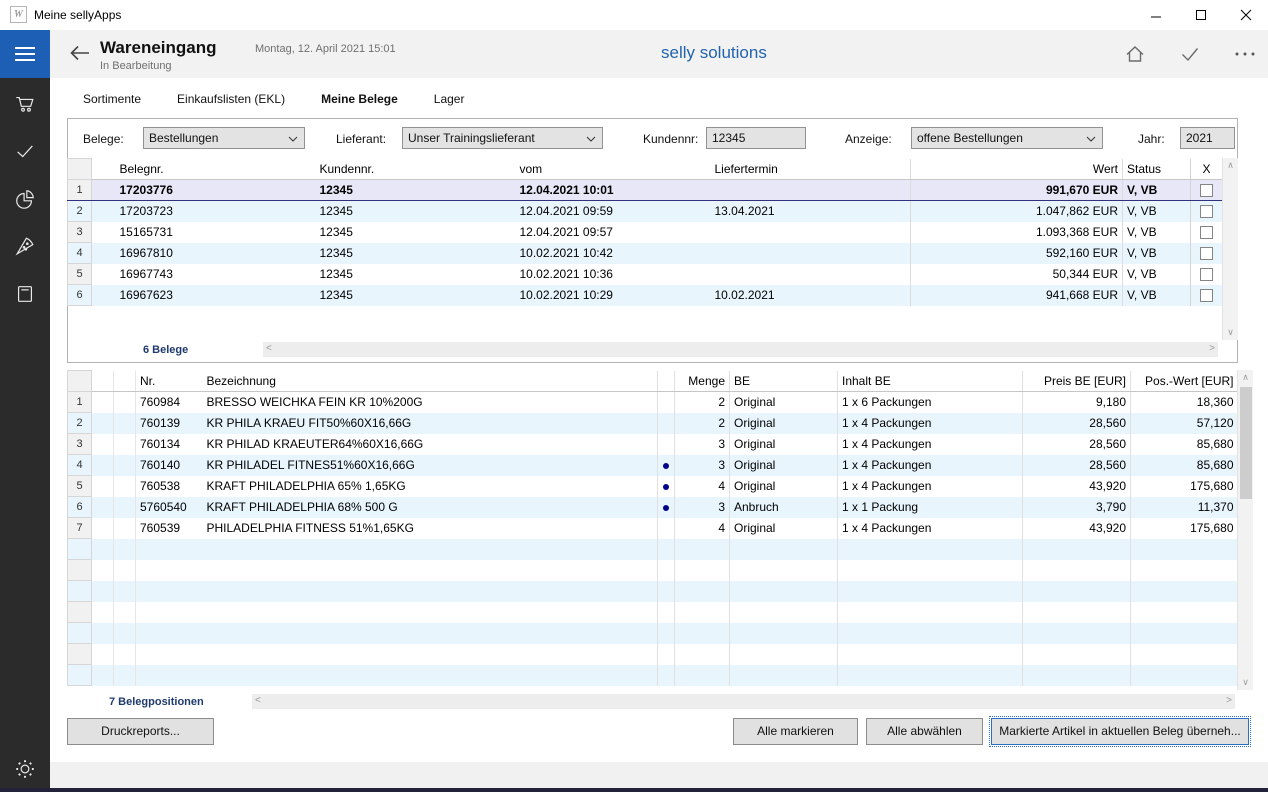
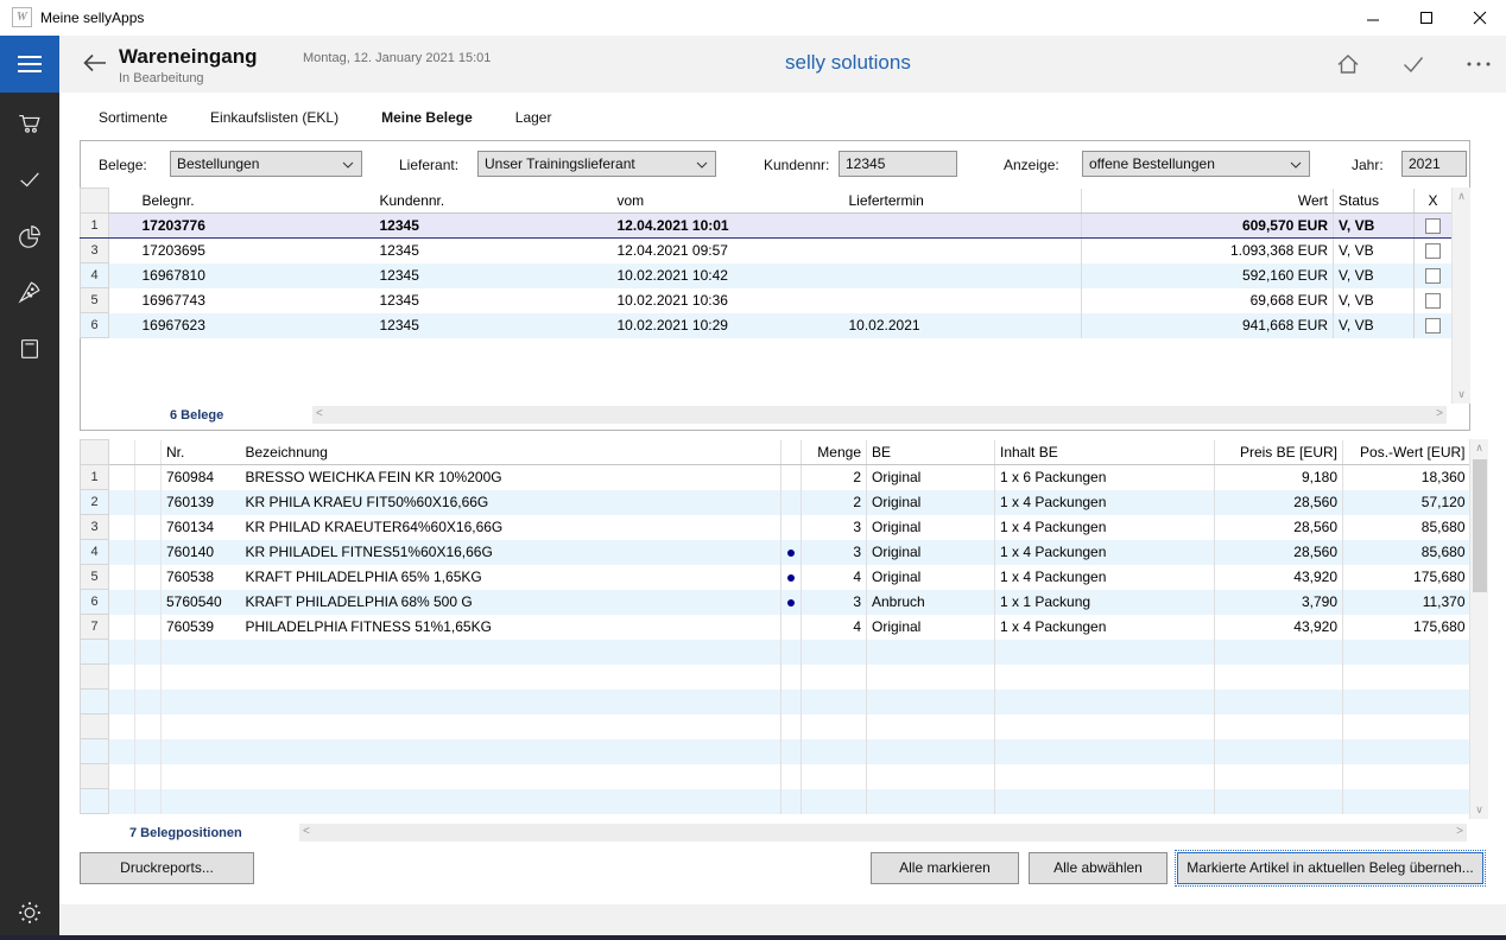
  W
  Meine sellyApps
  Wareneingang
- Montag, 12. April 2021 15:01
+ Montag, 12. January 2021 15:01
  In Bearbeitung
  selly solutions
  Sortimente Einkaufslisten (EKL) Meine Belege Lager
  Belege:
  Bestellungen
  Lieferant:
  Unser Trainingslieferant
  Kundennr:
  12345
  Anzeige:
  offene Bestellungen
  Jahr:
  2021
  		Belegnr.	Kundennr.	vom	Liefertermin	Wert	Status	X
- 1		17203776	12345	12.04.2021 10:01		991,670 EUR	V, VB
+ 1		17203776	12345	12.04.2021 10:01		609,570 EUR	V, VB
- 2		17203723	12345	12.04.2021 09:59	13.04.2021	1.047,862 EUR	V, VB
- 3		15165731	12345	12.04.2021 09:57		1.093,368 EUR	V, VB
+ 3		17203695	12345	12.04.2021 09:57		1.093,368 EUR	V, VB
  4		16967810	12345	10.02.2021 10:42		592,160 EUR	V, VB
- 5		16967743	12345	10.02.2021 10:36		50,344 EUR	V, VB
+ 5		16967743	12345	10.02.2021 10:36		69,668 EUR	V, VB
  6		16967623	12345	10.02.2021 10:29	10.02.2021	941,668 EUR	V, VB
  ∧
  ∨
  6 Belege
  <
  >
  			Nr.	Bezeichnung		Menge	BE	Inhalt BE	Preis BE [EUR]	Pos.-Wert [EUR]
  1			760984	BRESSO WEICHKA FEIN KR 10%200G		2	Original	1 x 6 Packungen	9,180	18,360
  2			760139	KR PHILA KRAEU FIT50%60X16,66G		2	Original	1 x 4 Packungen	28,560	57,120
  3			760134	KR PHILAD KRAEUTER64%60X16,66G		3	Original	1 x 4 Packungen	28,560	85,680
  4			760140	KR PHILADEL FITNES51%60X16,66G		3	Original	1 x 4 Packungen	28,560	85,680
  5			760538	KRAFT PHILADELPHIA 65% 1,65KG		4	Original	1 x 4 Packungen	43,920	175,680
  6			5760540	KRAFT PHILADELPHIA 68% 500 G		3	Anbruch	1 x 1 Packung	3,790	11,370
  7			760539	PHILADELPHIA FITNESS 51%1,65KG		4	Original	1 x 4 Packungen	43,920	175,680
  ∧
  ∨
  7 Belegpositionen
  <
  >
  Druckreports...
  Alle markieren
  Alle abwählen
  Markierte Artikel in aktuellen Beleg überneh...
